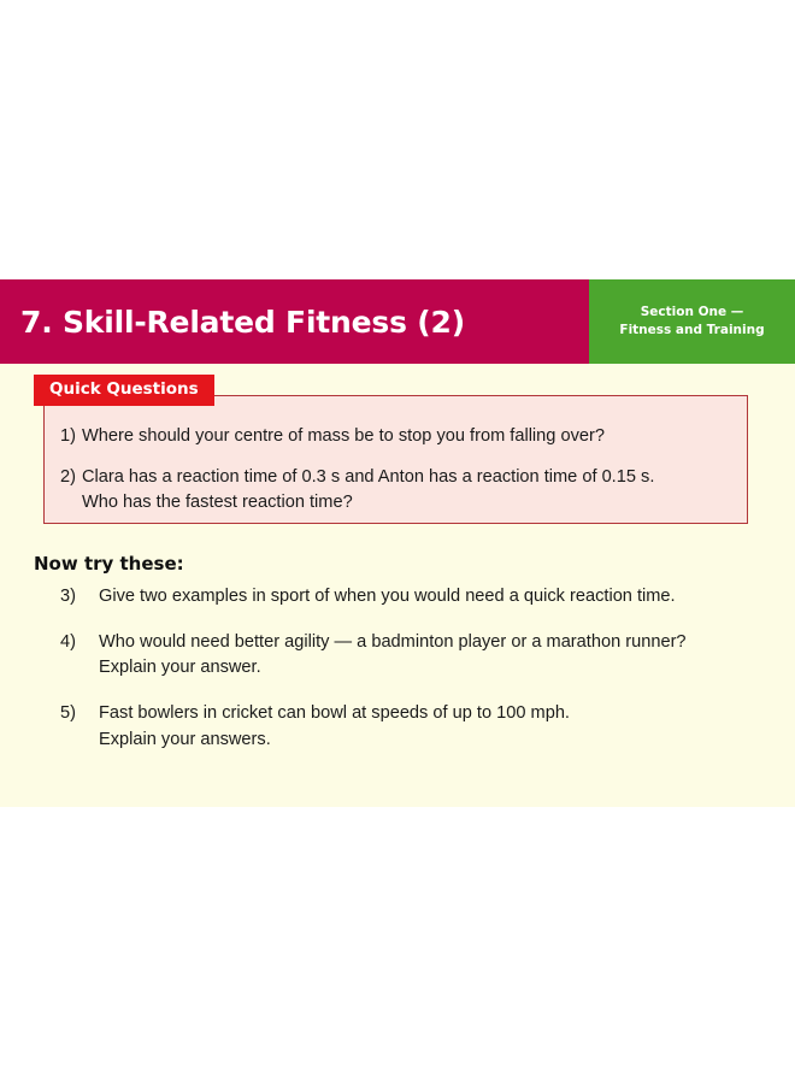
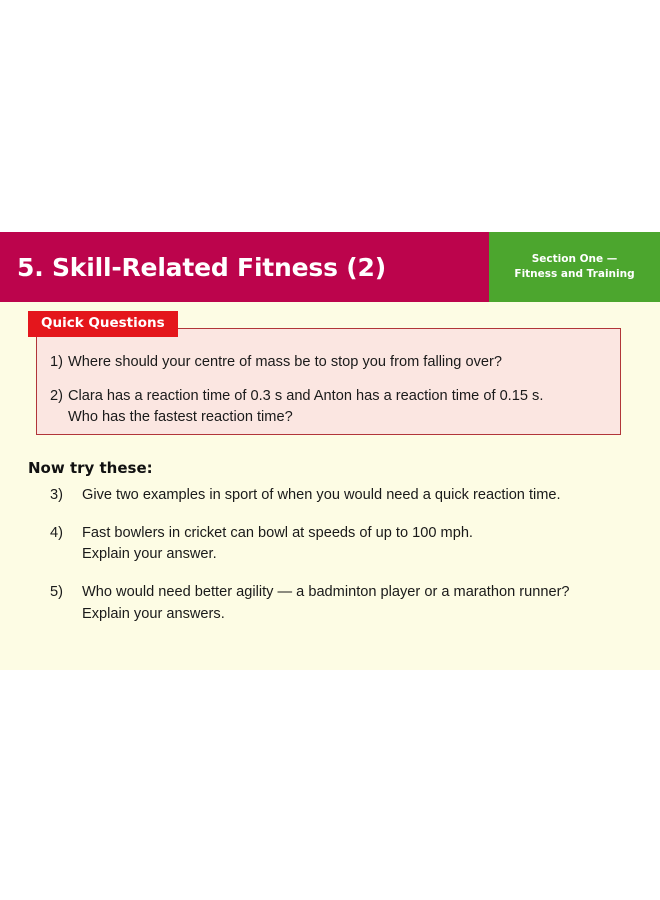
- 7. Skill-Related Fitness (2)
+ 5. Skill-Related Fitness (2)
  Section One —
  Fitness and Training
  Quick Questions
  1)
  Where should your centre of mass be to stop you from falling over?
  2)
  Clara has a reaction time of 0.3 s and Anton has a reaction time of 0.15 s.
  Who has the fastest reaction time?
  Now try these:
  3)
  Give two examples in sport of when you would need a quick reaction time.
  4)
- Who would need better agility — a badminton player or a marathon runner?
+ Fast bowlers in cricket can bowl at speeds of up to 100 mph.
  Explain your answer.
  5)
- Fast bowlers in cricket can bowl at speeds of up to 100 mph.
+ Who would need better agility — a badminton player or a marathon runner?
  Explain your answers.
